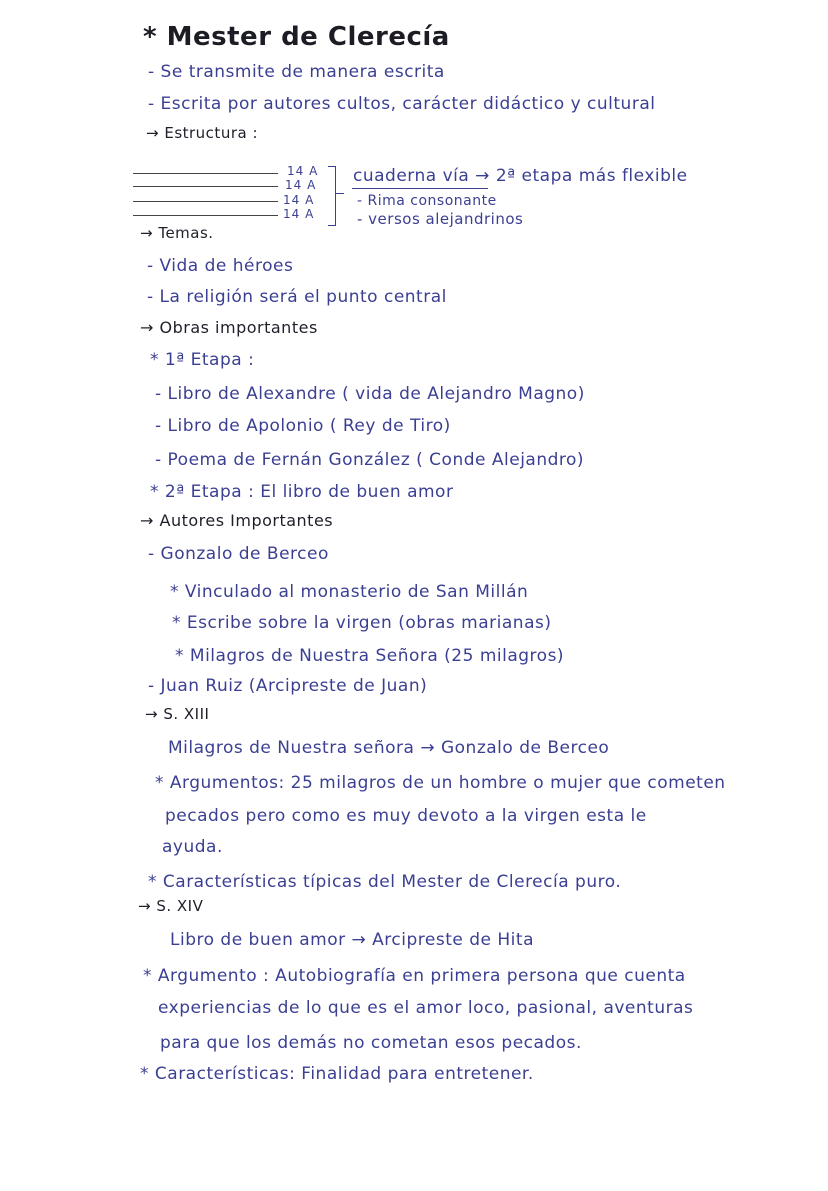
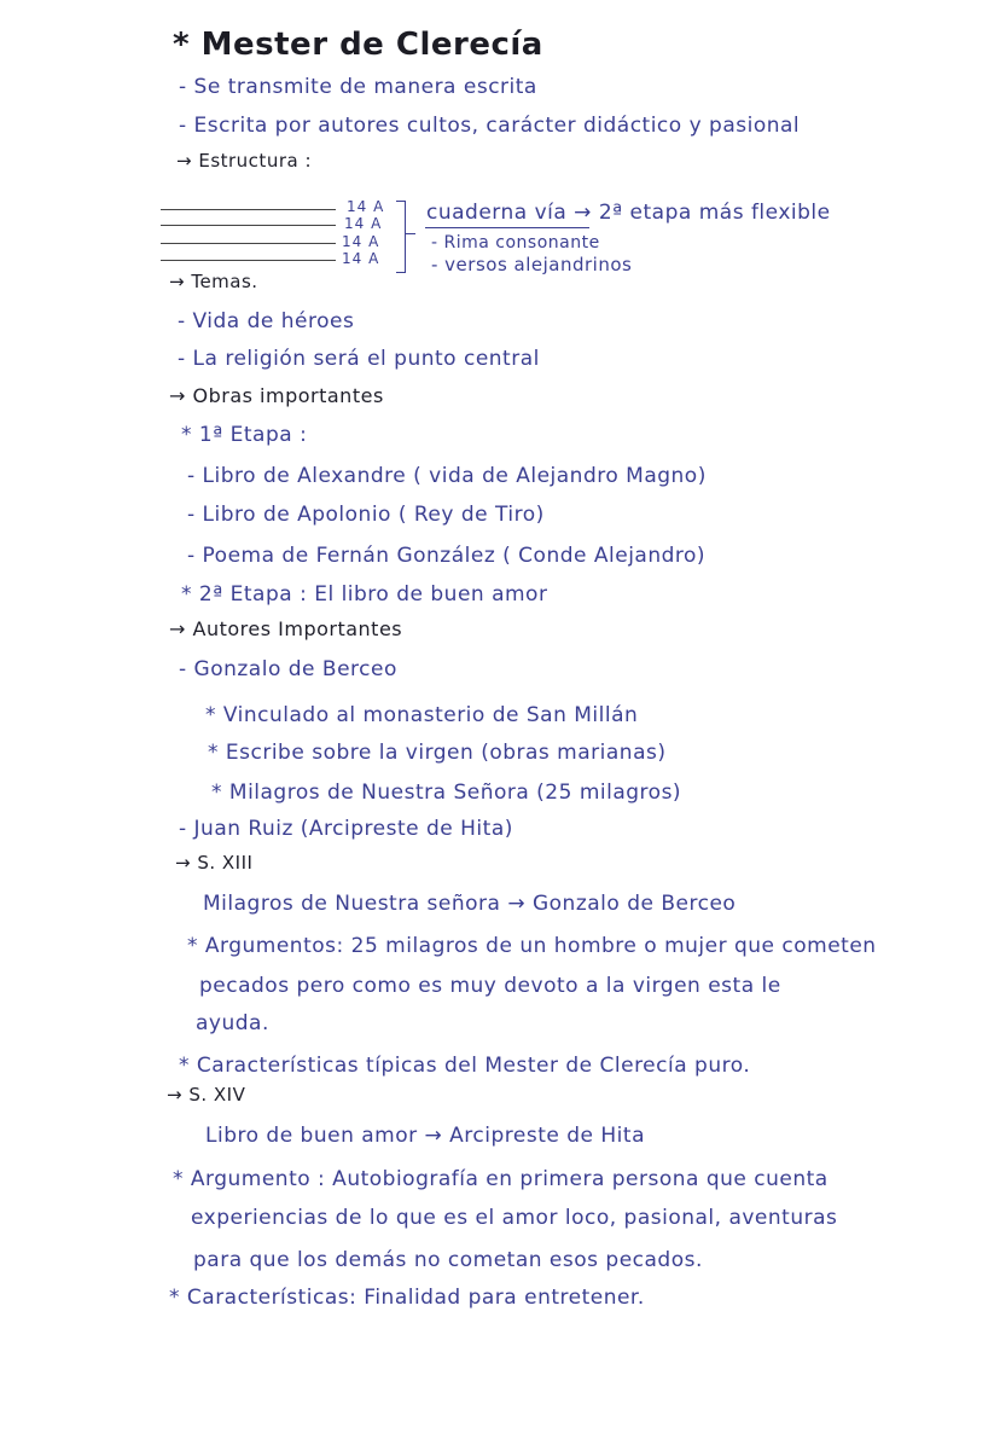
  * Mester de Clerecía
  - Se transmite de manera escrita
- - Escrita por autores cultos, carácter didáctico y cultural
+ - Escrita por autores cultos, carácter didáctico y pasional
  → Estructura :
  14 A
  14 A
  14 A
  14 A
  cuaderna vía → 2ª etapa más flexible
  - Rima consonante
  - versos alejandrinos
  → Temas.
  - Vida de héroes
  - La religión será el punto central
  → Obras importantes
  * 1ª Etapa :
  - Libro de Alexandre ( vida de Alejandro Magno)
  - Libro de Apolonio ( Rey de Tiro)
  - Poema de Fernán González ( Conde Alejandro)
  * 2ª Etapa : El libro de buen amor
  → Autores Importantes
  - Gonzalo de Berceo
  * Vinculado al monasterio de San Millán
  * Escribe sobre la virgen (obras marianas)
  * Milagros de Nuestra Señora (25 milagros)
- - Juan Ruiz (Arcipreste de Juan)
+ - Juan Ruiz (Arcipreste de Hita)
  → S. XIII
  Milagros de Nuestra señora → Gonzalo de Berceo
  * Argumentos: 25 milagros de un hombre o mujer que cometen
  pecados pero como es muy devoto a la virgen esta le
  ayuda.
  * Características típicas del Mester de Clerecía puro.
  → S. XIV
  Libro de buen amor → Arcipreste de Hita
  * Argumento : Autobiografía en primera persona que cuenta
  experiencias de lo que es el amor loco, pasional, aventuras
  para que los demás no cometan esos pecados.
  * Características: Finalidad para entretener.
